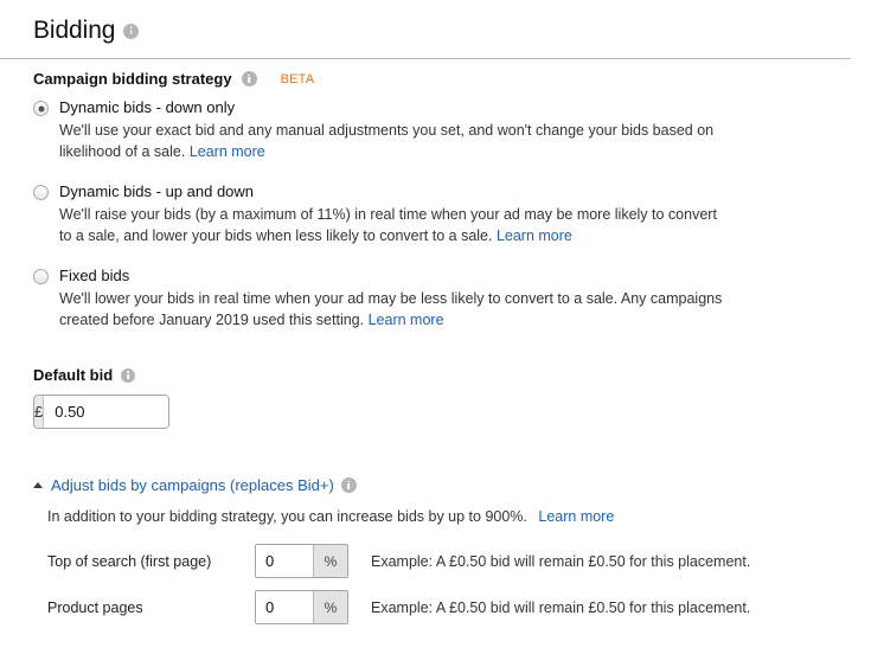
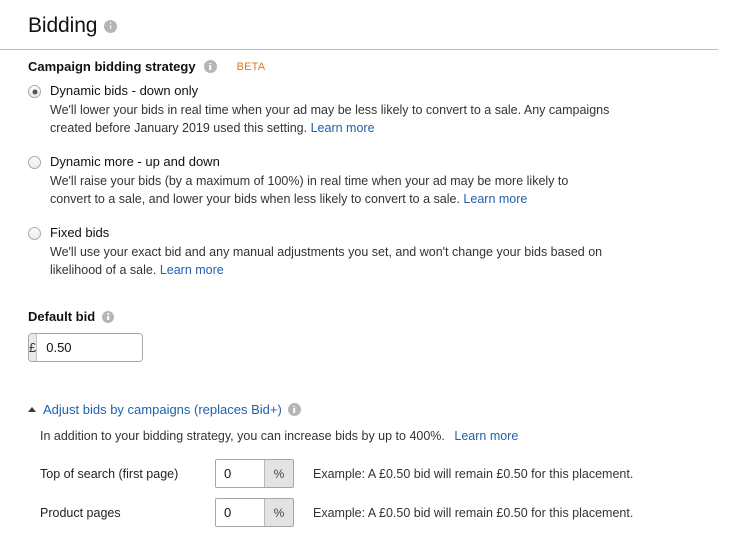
  Bidding
  Campaign bidding strategy
  BETA
  Dynamic bids - down only
- We'll use your exact bid and any manual adjustments you set, and won't change your bids based on likelihood of a sale. Learn more
+ We'll lower your bids in real time when your ad may be less likely to convert to a sale. Any campaigns created before January 2019 used this setting. Learn more
- Dynamic bids - up and down
+ Dynamic more - up and down
- We'll raise your bids (by a maximum of 11%) in real time when your ad may be more likely to convert to a sale, and lower your bids when less likely to convert to a sale. Learn more
+ We'll raise your bids (by a maximum of 100%) in real time when your ad may be more likely to convert to a sale, and lower your bids when less likely to convert to a sale. Learn more
  Fixed bids
- We'll lower your bids in real time when your ad may be less likely to convert to a sale. Any campaigns created before January 2019 used this setting. Learn more
+ We'll use your exact bid and any manual adjustments you set, and won't change your bids based on likelihood of a sale. Learn more
  Default bid
  £
  0.50
  Adjust bids by campaigns (replaces Bid+)
- In addition to your bidding strategy, you can increase bids by up to 900%. Learn more
+ In addition to your bidding strategy, you can increase bids by up to 400%. Learn more
  Top of search (first page)
  0
  %
  Example: A £0.50 bid will remain £0.50 for this placement.
  Product pages
  0
  %
  Example: A £0.50 bid will remain £0.50 for this placement.
